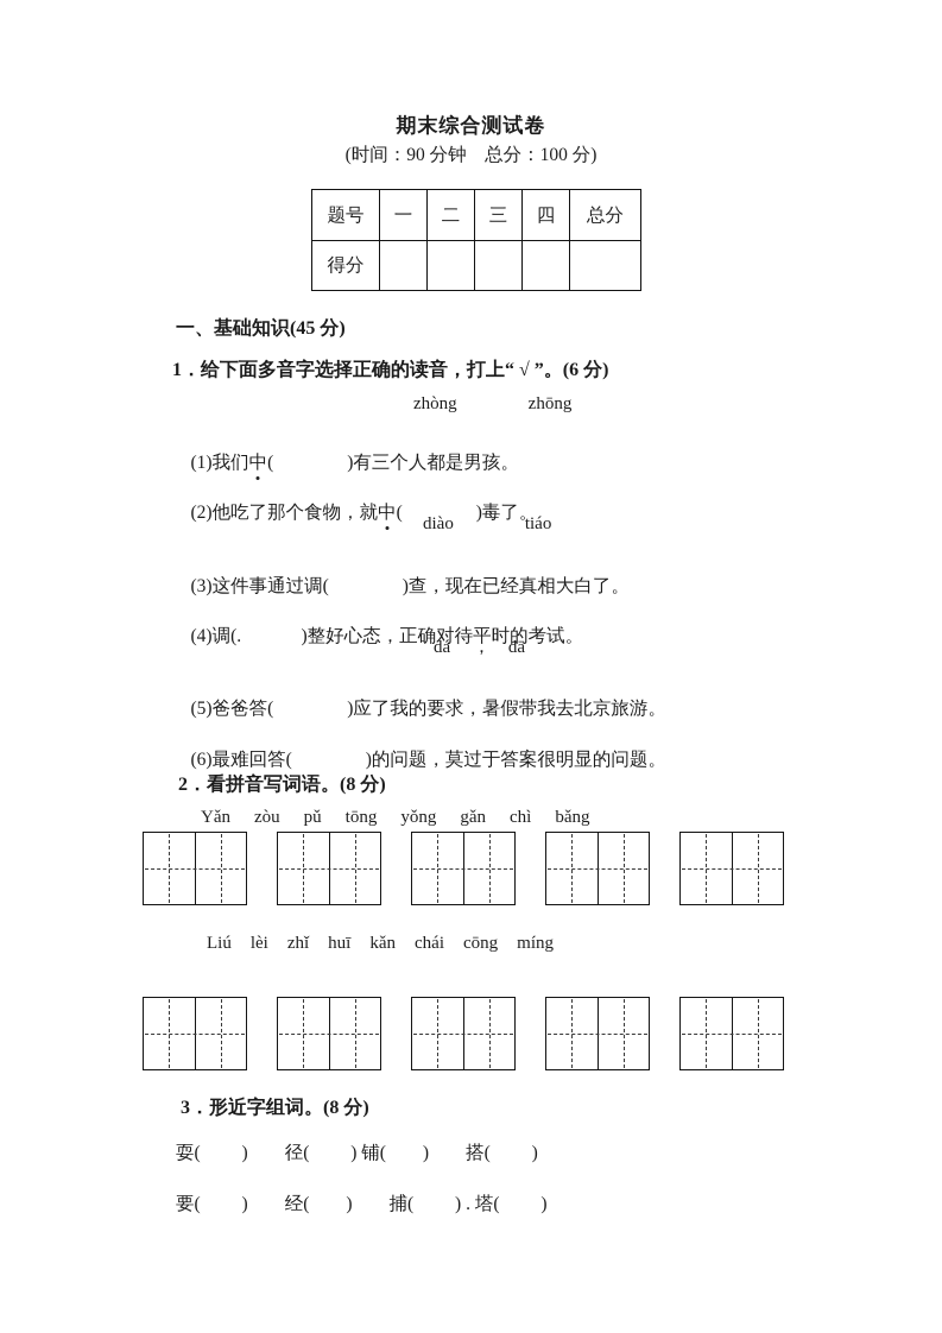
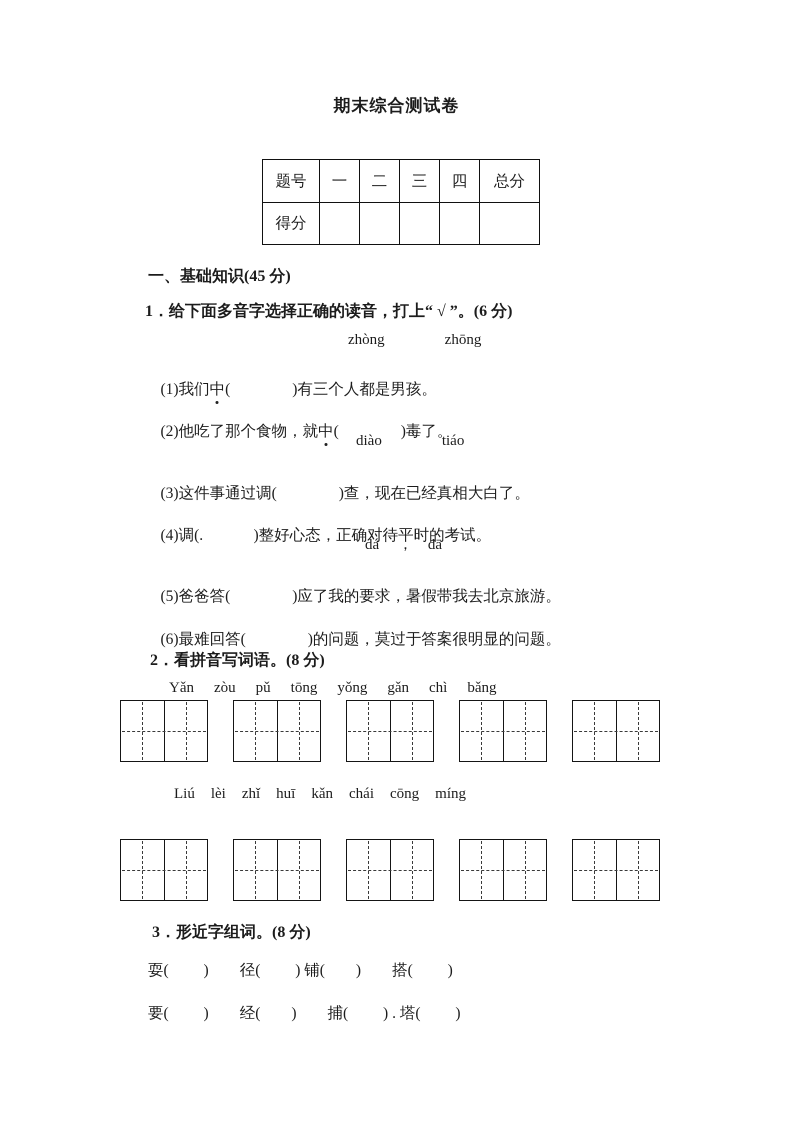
  期末综合测试卷
- (时间：90 分钟 总分：100 分)
  题号
  一
  二
  三
  四
  总分
  得分
  一、基础知识(45 分)
  1．给下面多音字选择正确的读音，打上“ √ ”。(6 分)
  zhòng zhōng
  (1)我们中( )有三个人都是男孩。
  (2)他吃了那个食物，就中( )毒了。
  diào tiáo
  (3)这件事通过调( )查，现在已经真相大白了。
  (4)调(. )整好心态，正确对待平时的考试。
  dá ， dā
  (5)爸爸答( )应了我的要求，暑假带我去北京旅游。
  (6)最难回答( )的问题，莫过于答案很明显的问题。
  2．看拼音写词语。(8 分)
  Yǎn
  zòu
  pǔ
  tōng
  yǒng
  gǎn
  chì
  bǎng
  Liú
  lèi
  zhǐ
  huī
  kǎn
  chái
  cōng
  míng
  3．形近字组词。(8 分)
  耍( ) 径( ) 铺( ) 搭( )
  要( ) 经( ) 捕( ) . 塔( )
